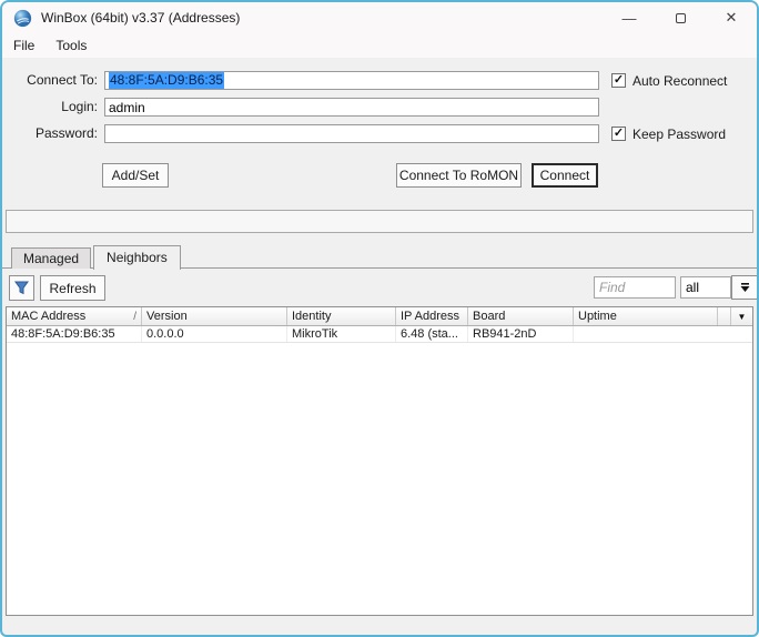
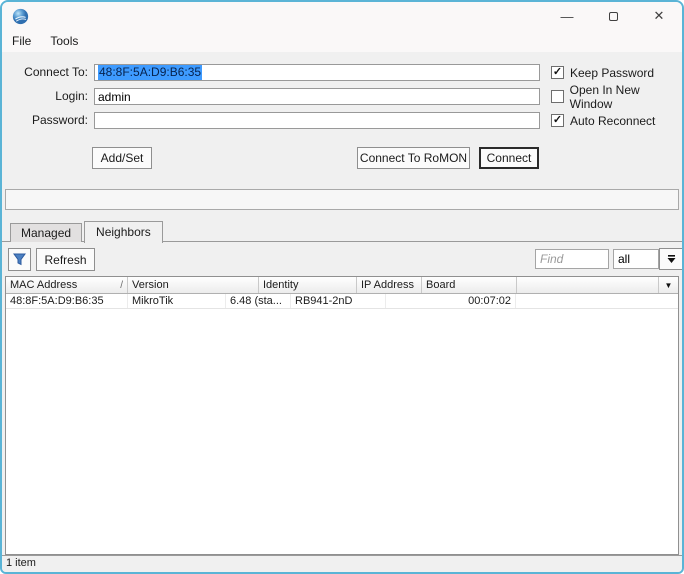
- WinBox (64bit) v3.37 (Addresses)
  —
  ✕
  File
  Tools
  Connect To:
  48:8F:5A:D9:B6:35
  Login:
  admin
  Password:
  ✓
- Auto Reconnect
+ Keep Password
+ Open In New Window
  ✓
- Keep Password
+ Auto Reconnect
  Add/Set
  Connect To RoMON
  Connect
  Managed
  Neighbors
  Refresh
  Find
  all
  MAC Address
  /
  Version
  Identity
  IP Address
  Board
- Uptime
  ▼
  48:8F:5A:D9:B6:35
- 0.0.0.0
  MikroTik
  6.48 (sta...
  RB941-2nD
+ 00:07:02
+ 1 item
